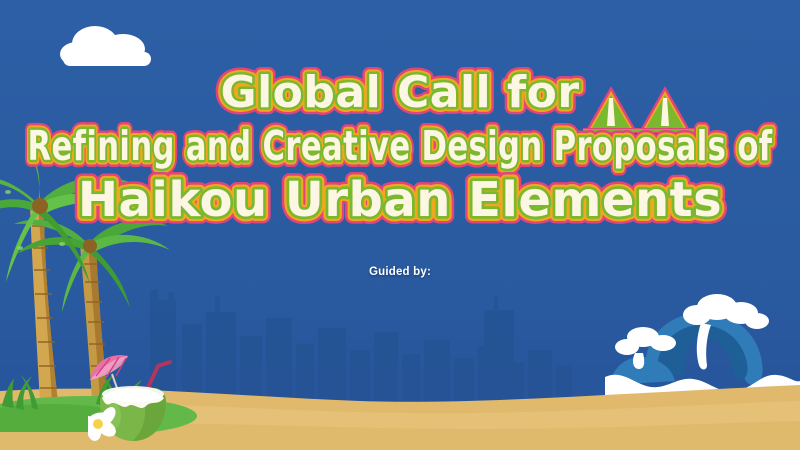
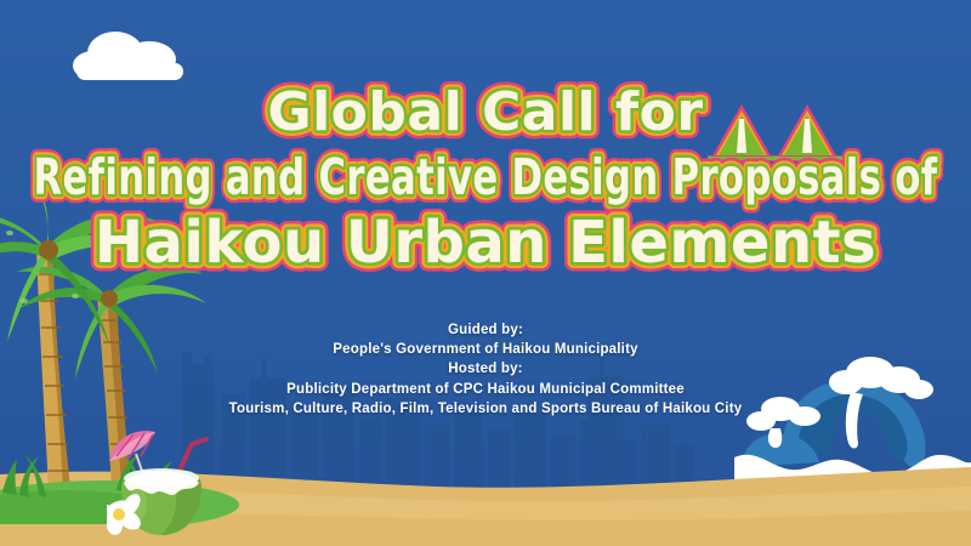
  Global Call for
  Refining and Creative Design Proposals of
  Haikou Urban Elements
  Guided by:
+ People's Government of Haikou Municipality
+ Hosted by:
+ Publicity Department of CPC Haikou Municipal Committee
+ Tourism, Culture, Radio, Film, Television and Sports Bureau of Haikou City
